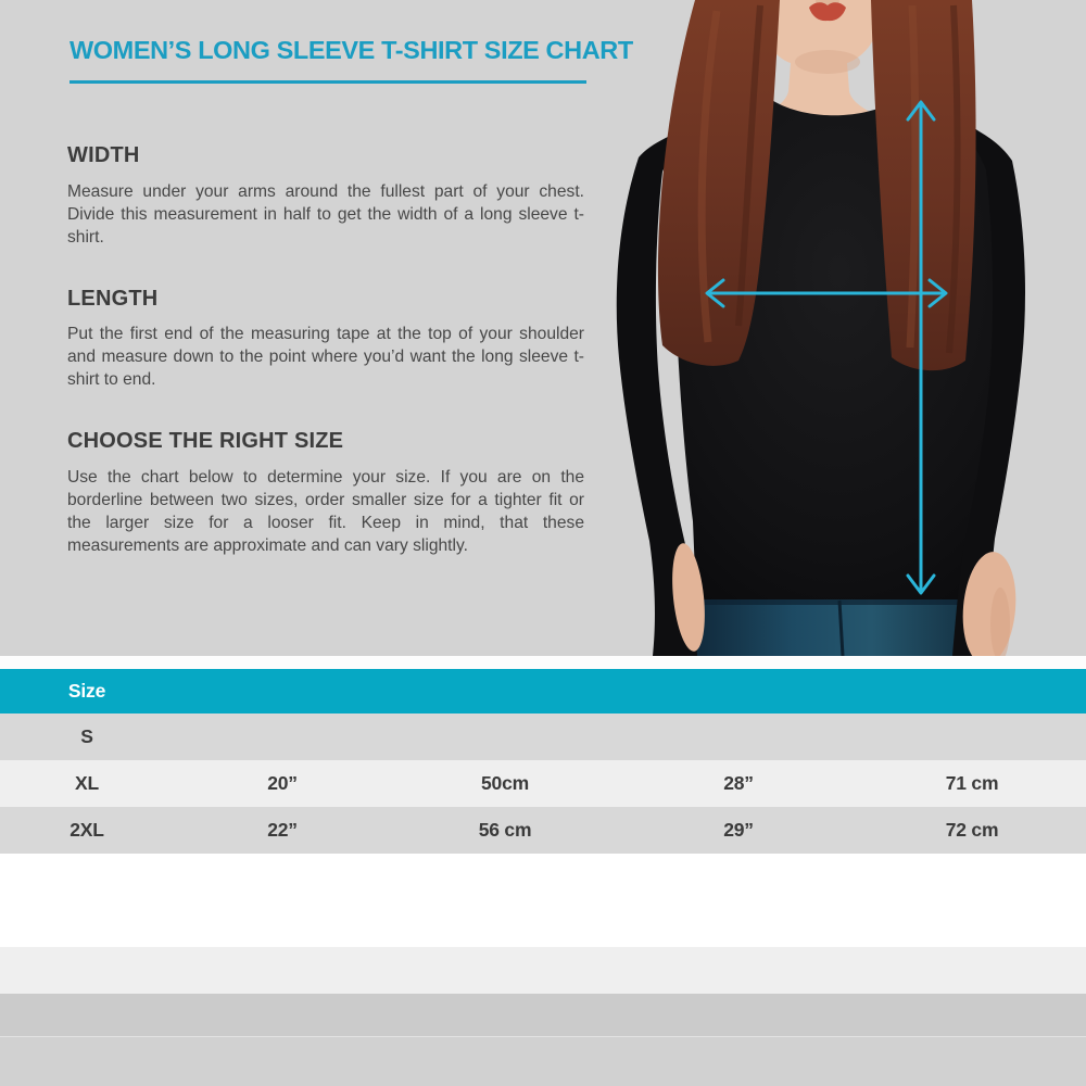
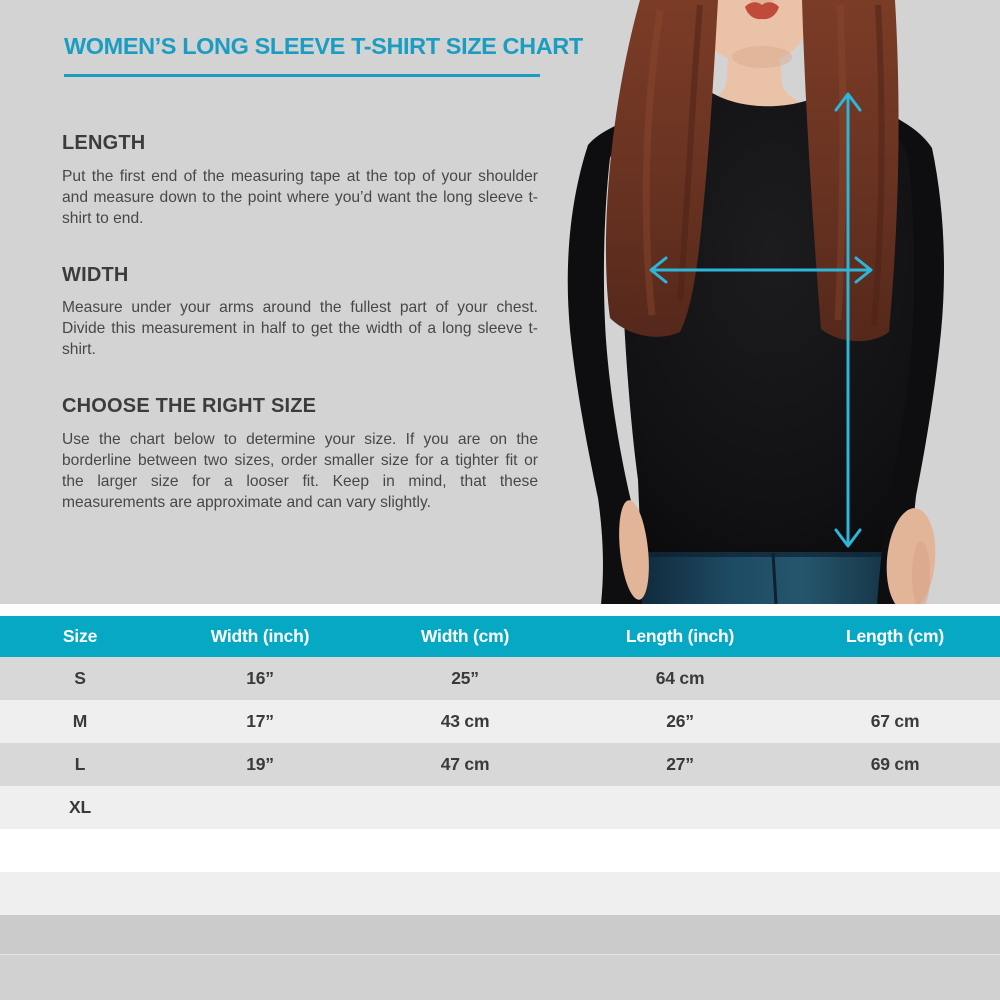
  WOMEN’S LONG SLEEVE T-SHIRT SIZE CH
- WIDTH
+ LENGTH
- Measure under your arms around the fullest part of your chest. Divide this measurement in half to get the width of a long sleeve t-shirt.
+ Put the first end of the measuring tape at the top of your shoulder and measure down to the point where you’d want the long sleeve t-shirt to end.
- LENGTH
+ WIDTH
- Put the first end of the measuring tape at the top of your shoulder and measure down to the point where you’d want the long sleeve t-shirt to end.
+ Measure under your arms around the fullest part of your chest. Divide this measurement in half to get the width of a long sleeve t-shirt.
  CHOOSE THE RIGHT SIZE
  Use the chart below to determine your size. If you are on the borderline between two sizes, order smaller size for a tighter fit or the larger size for a looser fit. Keep in mind, that these measurements are approximate and can vary slightly.
  Size
+ Width (inch)
+ Width (cm)
+ Length (inch)
+ Length (cm)
  S
+ 16”
+ 25”
+ 64 cm
+ M
+ 17”
+ 43 cm
+ 26”
+ 67 cm
+ L
+ 19”
+ 47 cm
+ 27”
+ 69 cm
  XL
- 20”
- 50cm
- 28”
- 71 cm
- 2XL
- 22”
- 56 cm
- 29”
- 72 cm
